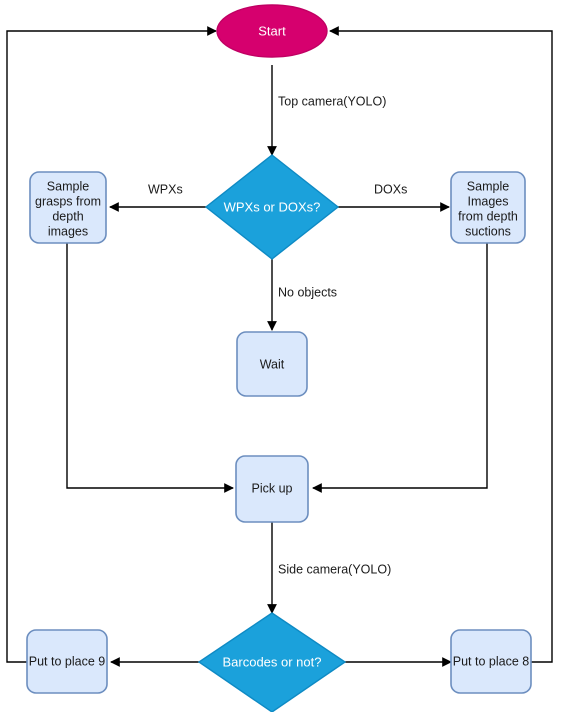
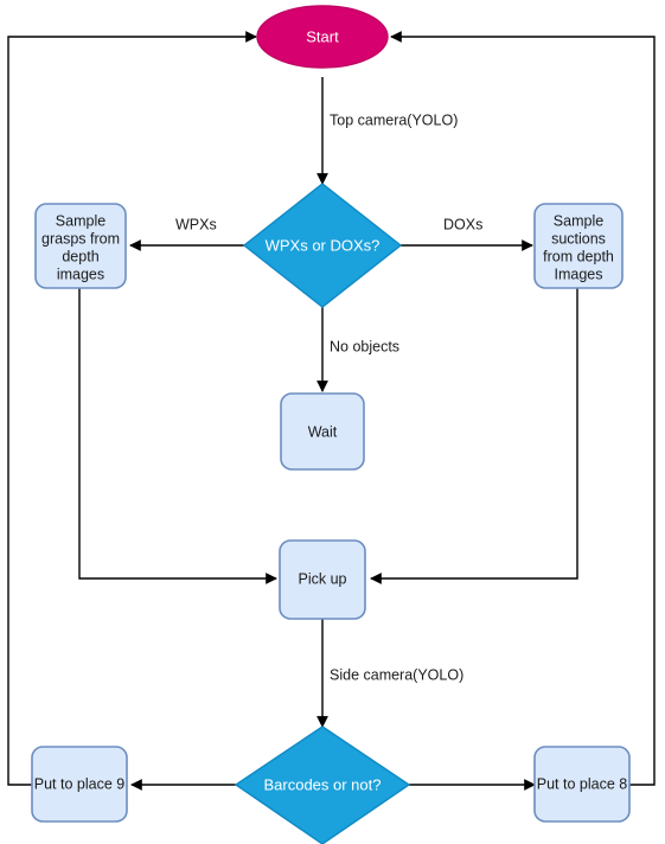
  Start
  WPXs or DOXs?
  Sample
  grasps from
  depth
  images
  Sample
- Images
+ suctions
  from depth
- suctions
+ Images
  Wait
  Pick up
  Barcodes or not?
  Put to place 9
  Put to place 8
  Top camera(YOLO)
  WPXs
  DOXs
  No objects
  Side camera(YOLO)
